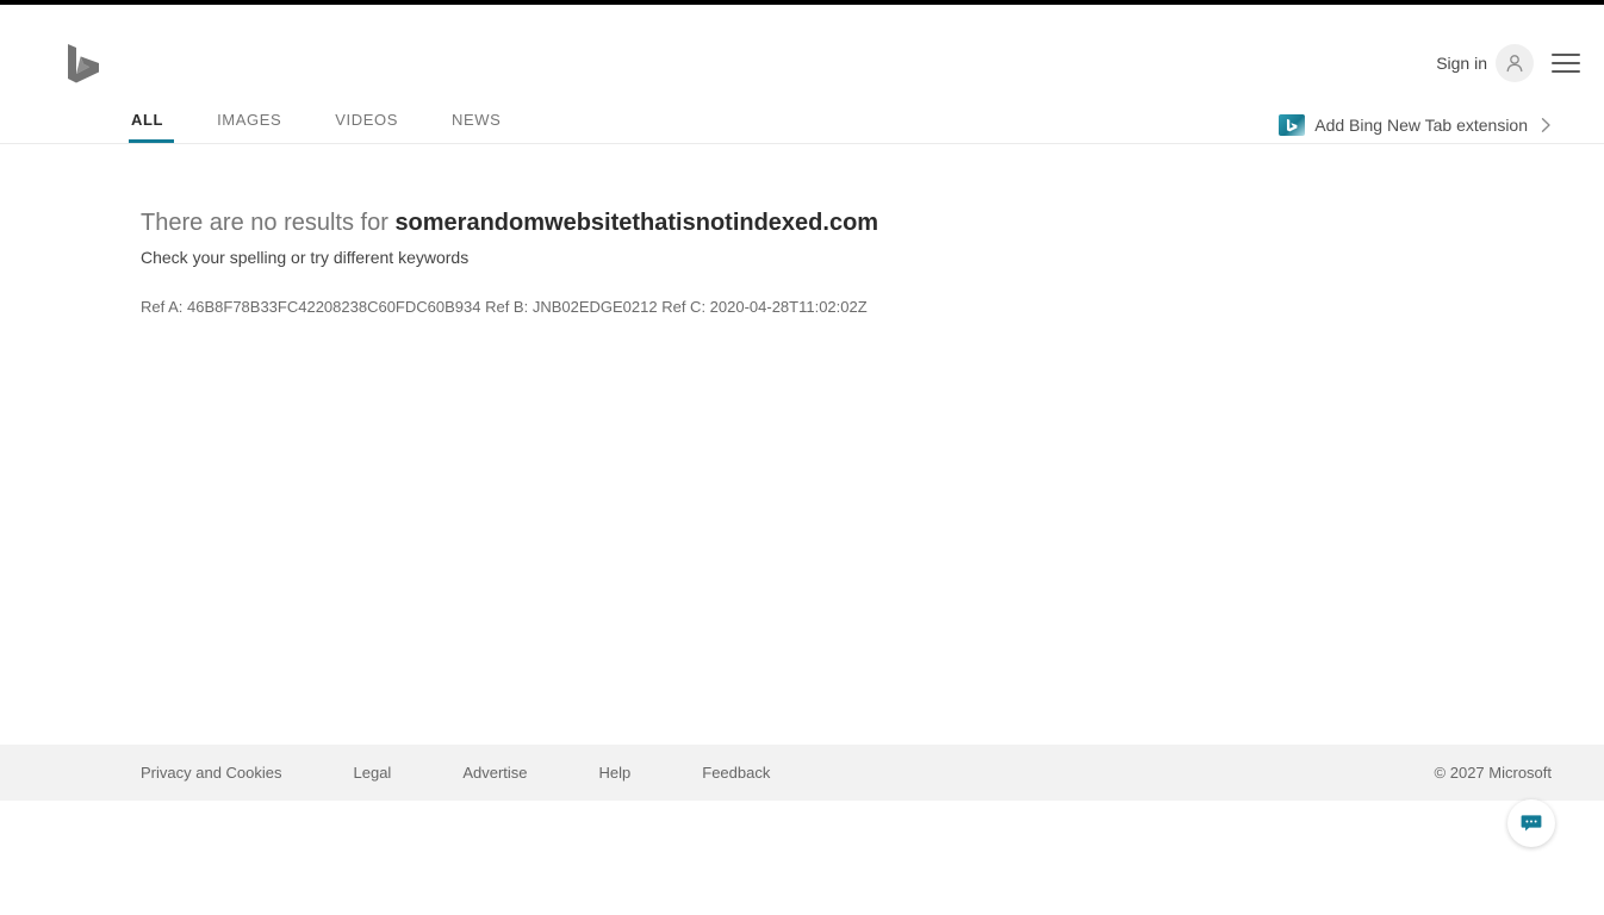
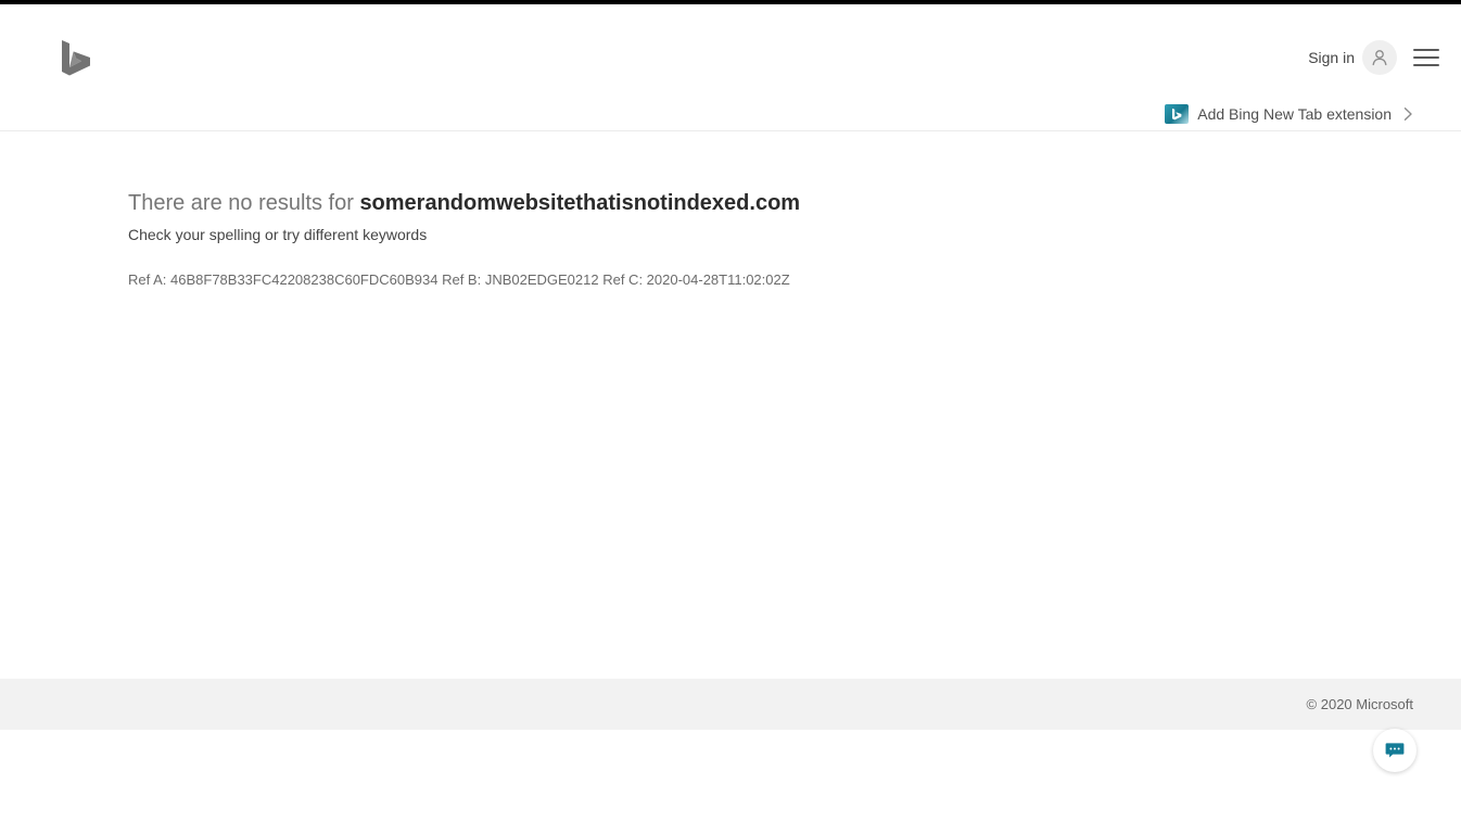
  Sign in
- ALL
- IMAGES
- VIDEOS
- NEWS
  Add Bing New Tab extension
  There are no results for somerandomwebsitethatisnotindexed.com
  Check your spelling or try different keywords
  Ref A: 46B8F78B33FC42208238C60FDC60B934 Ref B: JNB02EDGE0212 Ref C: 2020-04-28T11:02:02Z
- Privacy and Cookies
- Legal
- Advertise
- Help
- Feedback
- © 2027 Microsoft
+ © 2020 Microsoft
